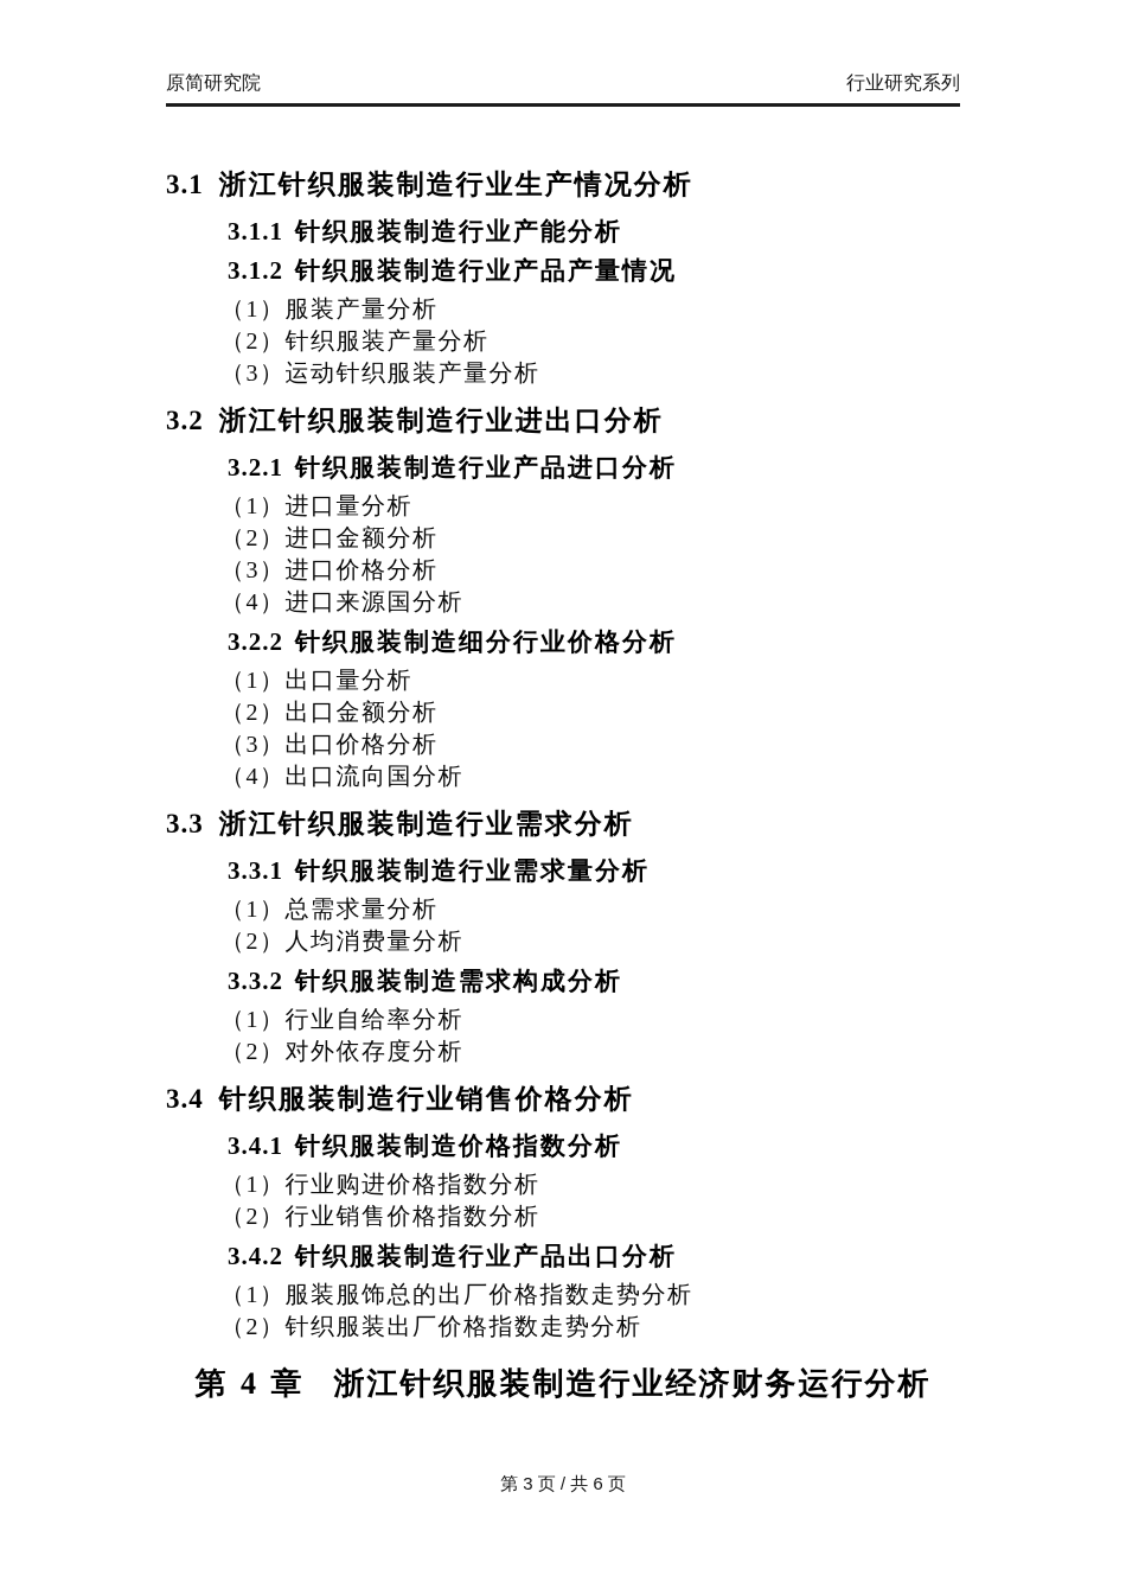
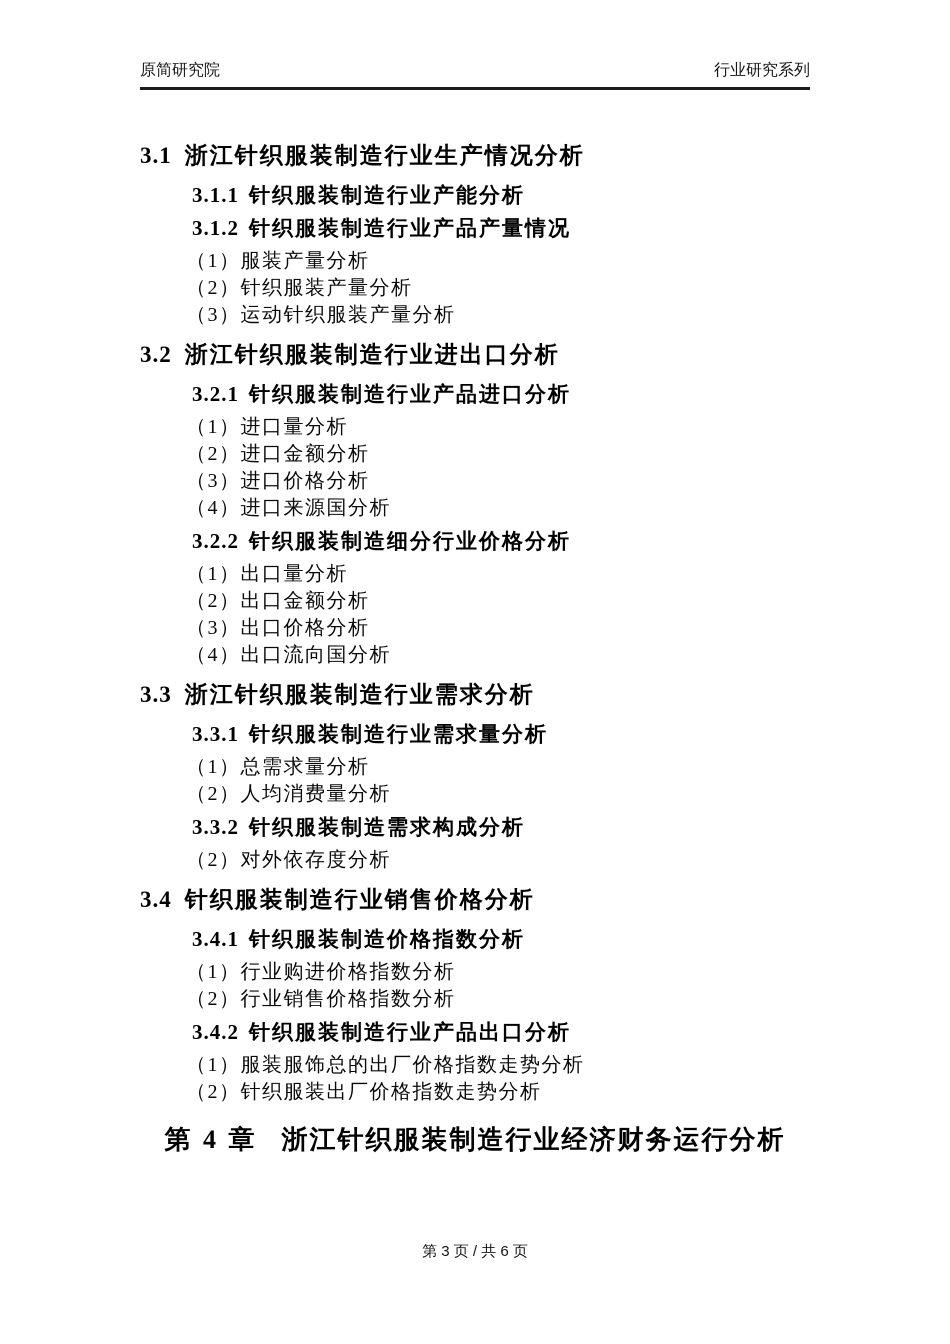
  原简研究院
  行业研究系列
  3.1 浙江针织服装制造行业生产情况分析
  3.1.1 针织服装制造行业产能分析
  3.1.2 针织服装制造行业产品产量情况
  （1）服装产量分析
  （2）针织服装产量分析
  （3）运动针织服装产量分析
  3.2 浙江针织服装制造行业进出口分析
  3.2.1 针织服装制造行业产品进口分析
  （1）进口量分析
  （2）进口金额分析
  （3）进口价格分析
  （4）进口来源国分析
  3.2.2 针织服装制造细分行业价格分析
  （1）出口量分析
  （2）出口金额分析
  （3）出口价格分析
  （4）出口流向国分析
  3.3 浙江针织服装制造行业需求分析
  3.3.1 针织服装制造行业需求量分析
  （1）总需求量分析
  （2）人均消费量分析
  3.3.2 针织服装制造需求构成分析
- （1）行业自给率分析
  （2）对外依存度分析
  3.4 针织服装制造行业销售价格分析
  3.4.1 针织服装制造价格指数分析
  （1）行业购进价格指数分析
  （2）行业销售价格指数分析
  3.4.2 针织服装制造行业产品出口分析
  （1）服装服饰总的出厂价格指数走势分析
  （2）针织服装出厂价格指数走势分析
  第 4 章 浙江针织服装制造行业经济财务运行分析
  第 3 页 / 共 6 页
